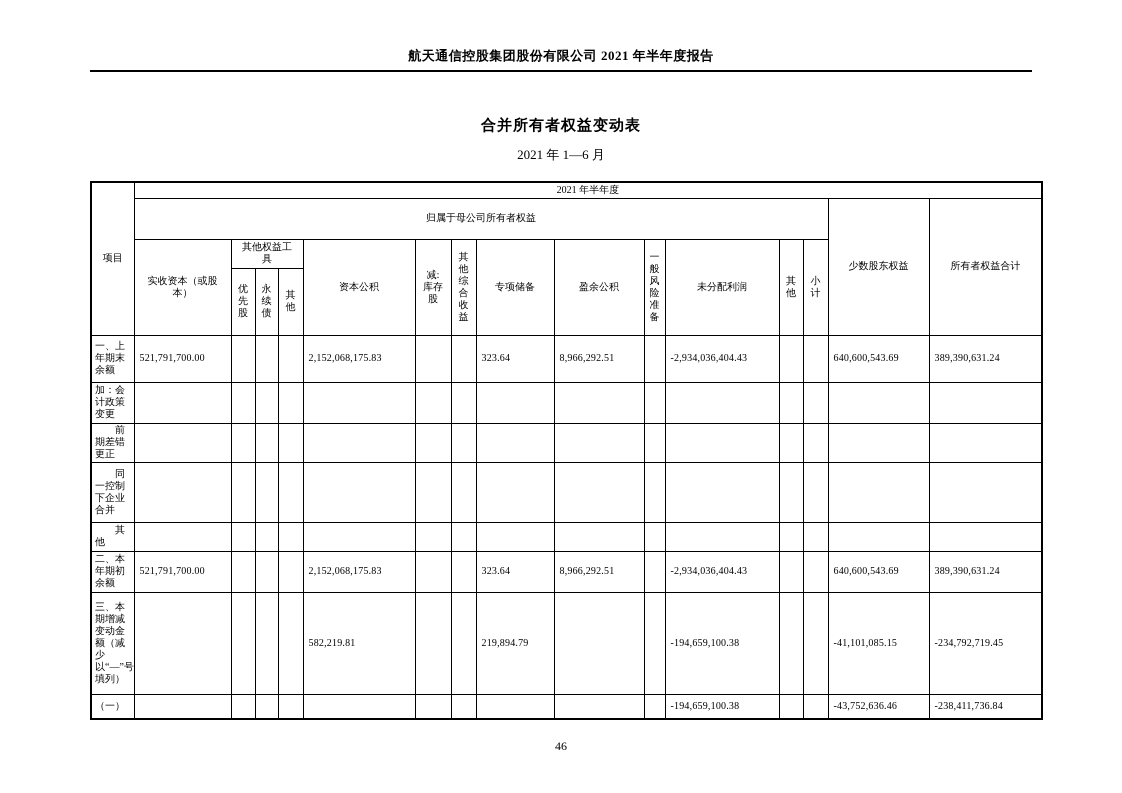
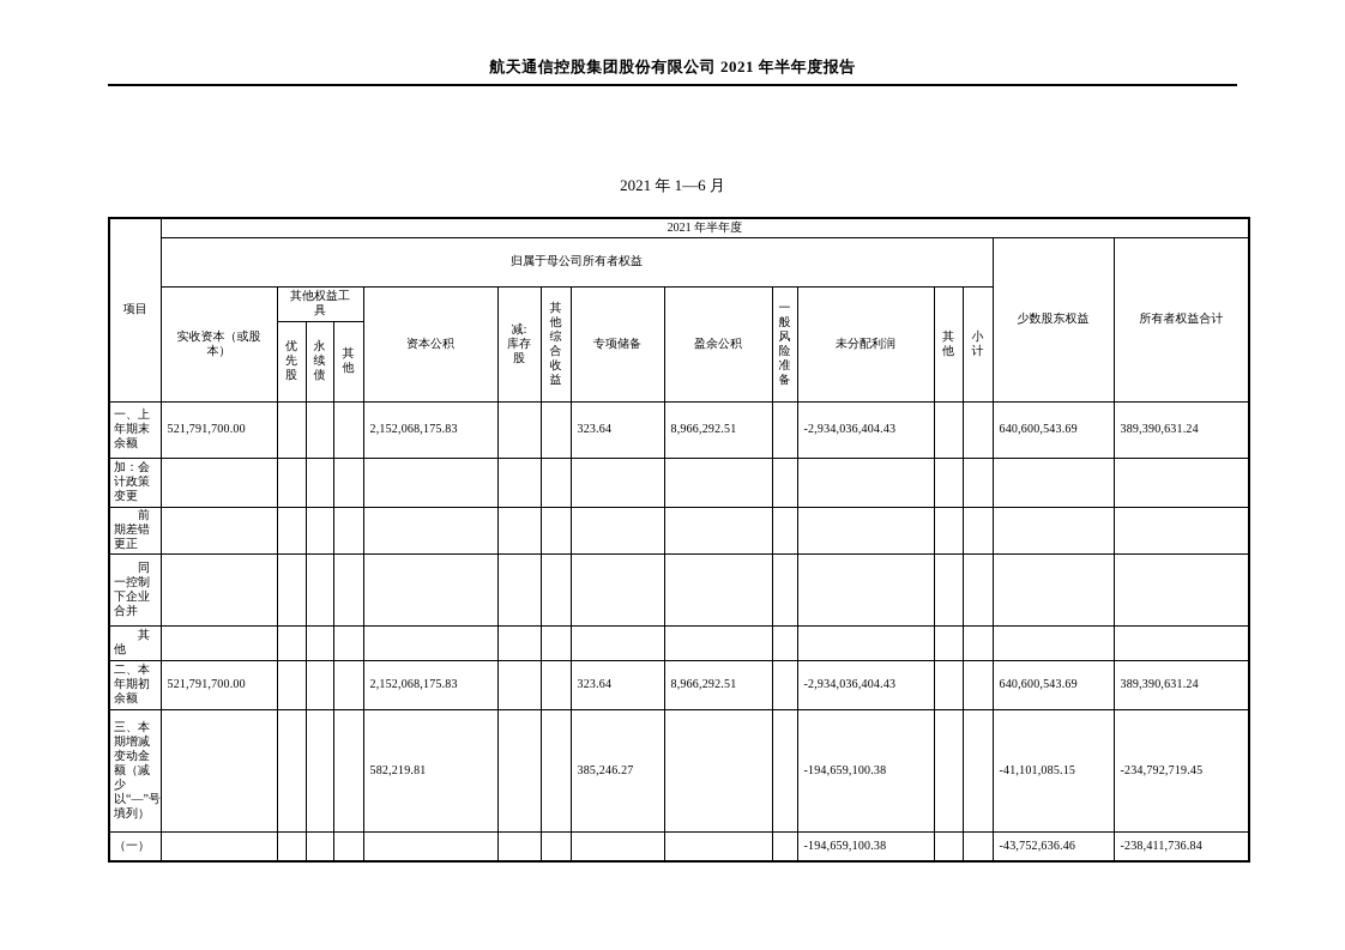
  航天通信控股集团股份有限公司 2021 年半年度报告
- 合并所有者权益变动表
  2021 年 1—6 月
  项目	2021 年半年度
  归属于母公司所有者权益	少数股东权益	所有者权益合计
  实收资本（或股本）	其他权益工具	资本公积	减:库存股	其他综合收益	专项储备	盈余公积	一般风险准备	未分配利润	其他	小计
  优先股	永续债	其他
  一、上年期末余额	521,791,700.00				2,152,068,175.83			323.64	8,966,292.51		-2,934,036,404.43			640,600,543.69	389,390,631.24
  加：会计政策变更
  前期差错更正
  同一控制下企业合并
  其他
  二、本年期初余额	521,791,700.00				2,152,068,175.83			323.64	8,966,292.51		-2,934,036,404.43			640,600,543.69	389,390,631.24
- 三、本期增减变动金额（减少以“—”号填列）					582,219.81			219,894.79			-194,659,100.38			-41,101,085.15	-234,792,719.45
+ 三、本期增减变动金额（减少以“—”号填列）					582,219.81			385,246.27			-194,659,100.38			-41,101,085.15	-234,792,719.45
  （一）											-194,659,100.38			-43,752,636.46	-238,411,736.84
- 46
